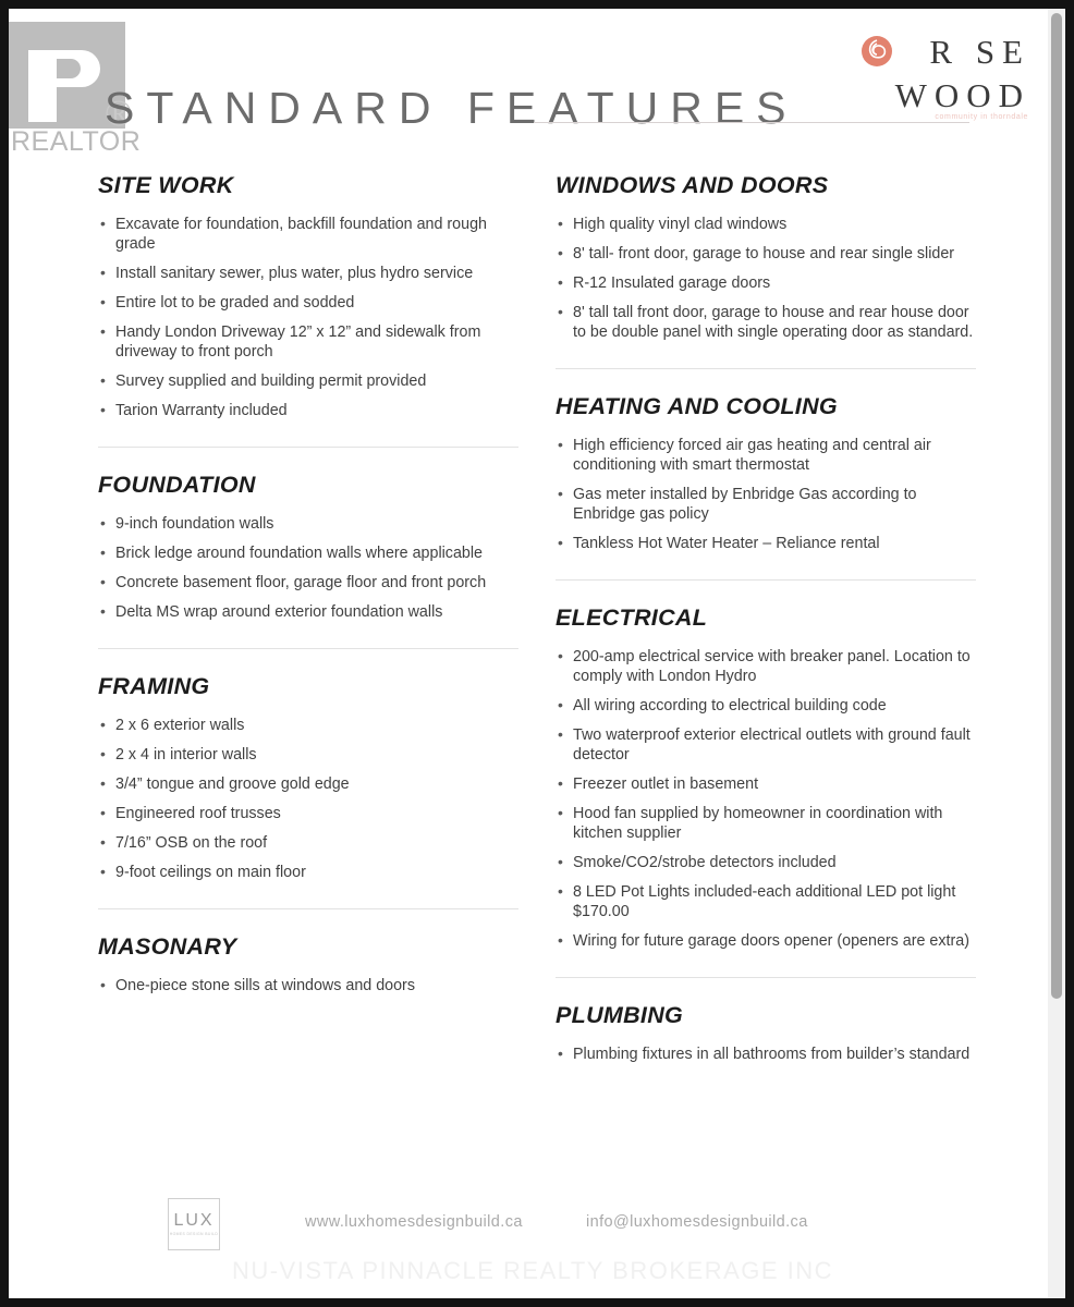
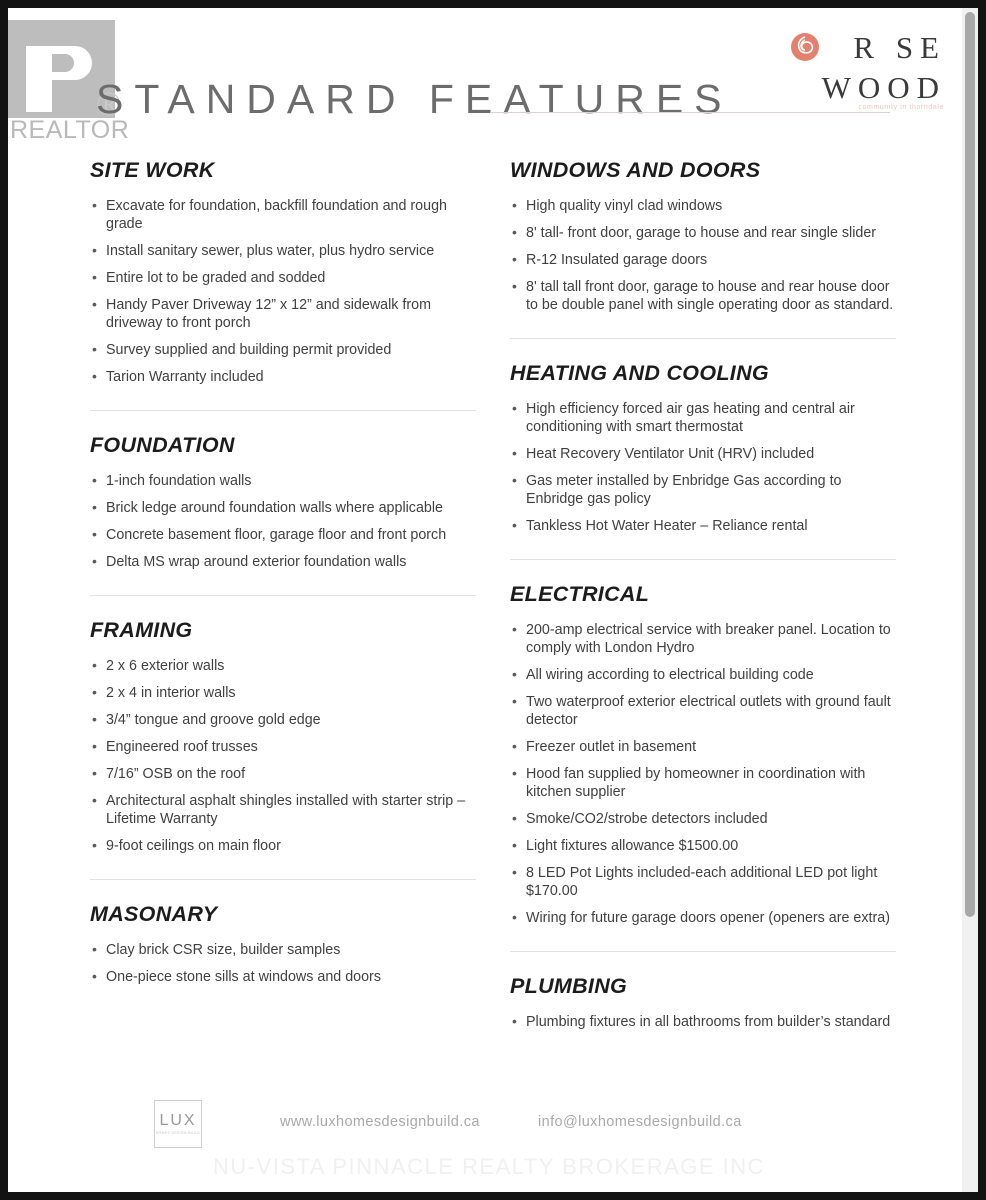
  REALTOR
  ®
  STANDARD FEATURES
  R SE
  WOOD
  SITE WORK
  Excavate for foundation, backfill foundation and rough grade
  Install sanitary sewer, plus water, plus hydro service
  Entire lot to be graded and sodded
- Handy London Driveway 12” x 12” and sidewalk from driveway to front porch
+ Handy Paver Driveway 12” x 12” and sidewalk from driveway to front porch
  Survey supplied and building permit provided
  Tarion Warranty included
  FOUNDATION
- 9-inch foundation walls
+ 1-inch foundation walls
  Brick ledge around foundation walls where applicable
  Concrete basement floor, garage floor and front porch
  Delta MS wrap around exterior foundation walls
  FRAMING
  2 x 6 exterior walls
  2 x 4 in interior walls
  3/4” tongue and groove gold edge
  Engineered roof trusses
  7/16” OSB on the roof
+ Architectural asphalt shingles installed with starter strip – Lifetime Warranty
  9-foot ceilings on main floor
  MASONARY
+ Clay brick CSR size, builder samples
  One-piece stone sills at windows and doors
  WINDOWS AND DOORS
  High quality vinyl clad windows
  8' tall- front door, garage to house and rear single slider
  R-12 Insulated garage doors
  8' tall tall front door, garage to house and rear house door to be double panel with single operating door as standard.
  HEATING AND COOLING
  High efficiency forced air gas heating and central air conditioning with smart thermostat
+ Heat Recovery Ventilator Unit (HRV) included
  Gas meter installed by Enbridge Gas according to Enbridge gas policy
  Tankless Hot Water Heater – Reliance rental
  ELECTRICAL
  200-amp electrical service with breaker panel. Location to comply with London Hydro
  All wiring according to electrical building code
  Two waterproof exterior electrical outlets with ground fault detector
  Freezer outlet in basement
  Hood fan supplied by homeowner in coordination with kitchen supplier
  Smoke/CO2/strobe detectors included
+ Light fixtures allowance $1500.00
  8 LED Pot Lights included-each additional LED pot light $170.00
  Wiring for future garage doors opener (openers are extra)
  PLUMBING
  Plumbing fixtures in all bathrooms from builder’s standard
  LUX
  www.luxhomesdesignbuild.ca
  info@luxhomesdesignbuild.ca
